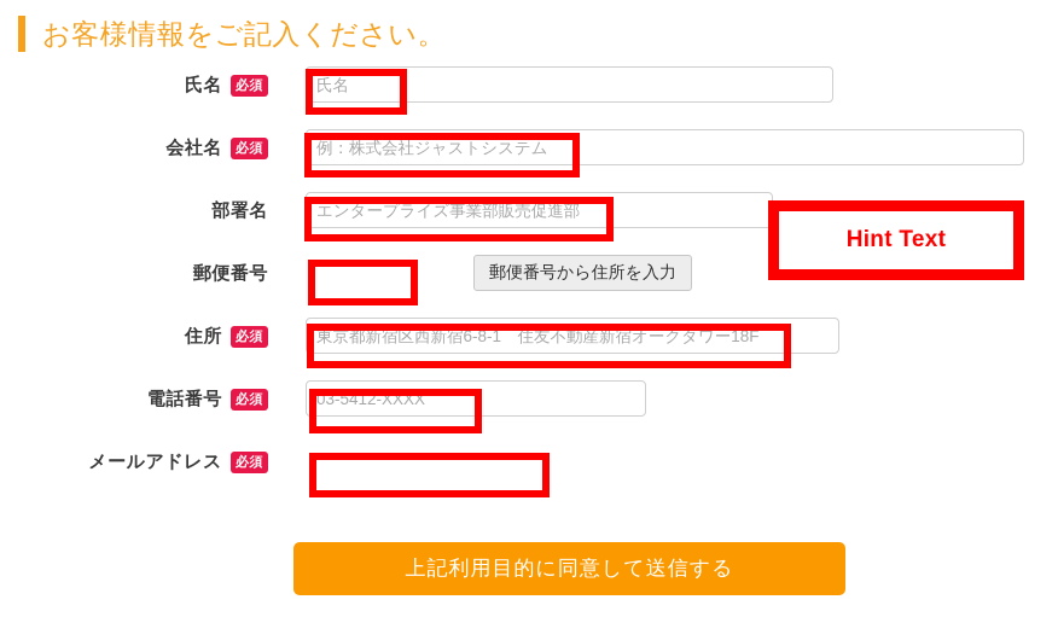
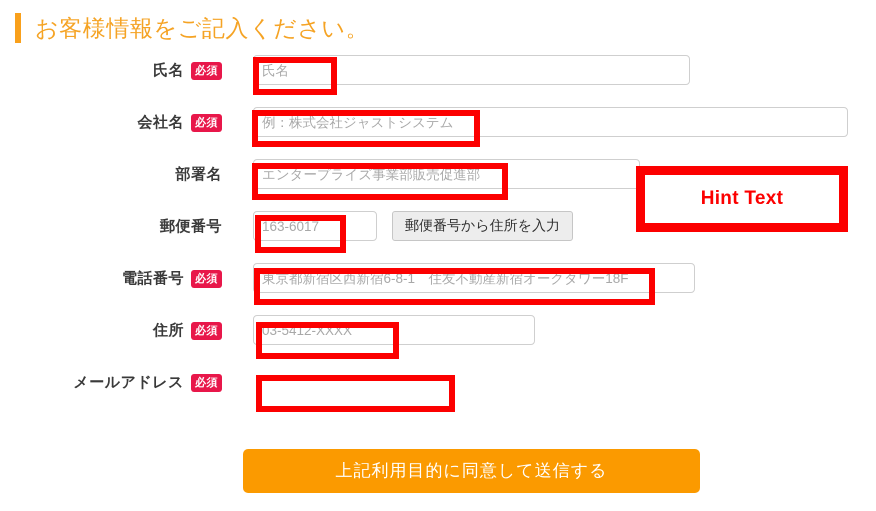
  お客様情報をご記入ください。
  氏名
  必須
  氏名
  会社名
  必須
  例：株式会社ジャストシステム
  部署名
  エンタープライズ事業部販売促進部
  郵便番号
+ 163-6017
  郵便番号から住所を入力
- 住所
+ 電話番号
  必須
  東京都新宿区西新宿6-8-1 住友不動産新宿オークタワー18F
- 電話番号
+ 住所
  必須
  03-5412-XXXX
  メールアドレス
  必須
  上記利用目的に同意して送信する
  Hint Text
